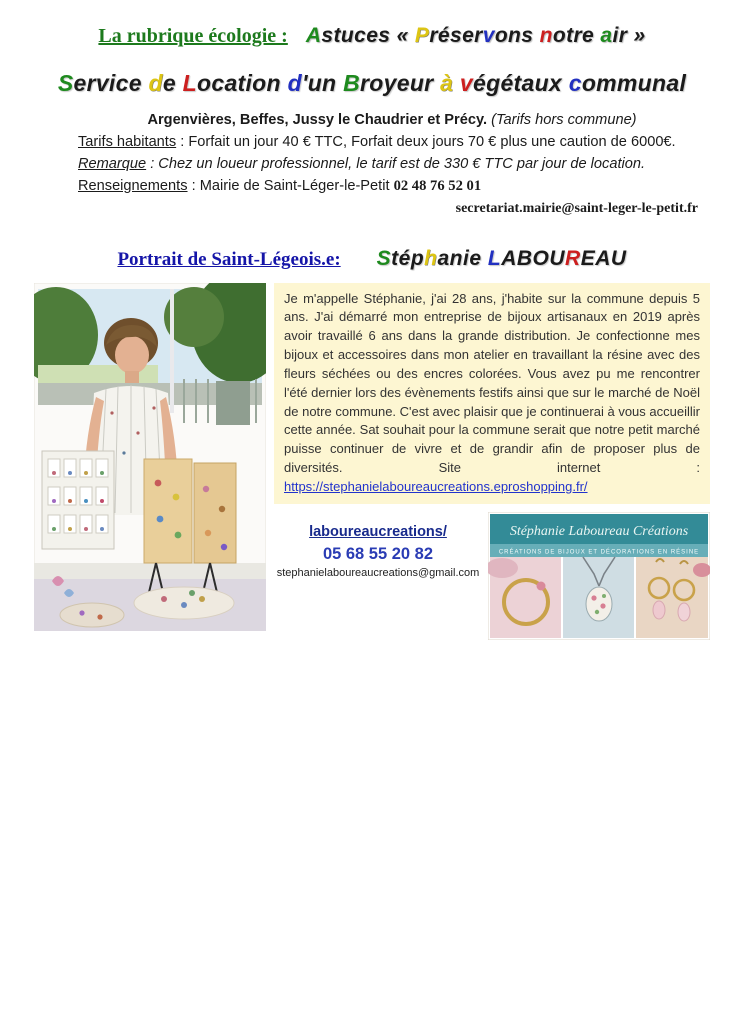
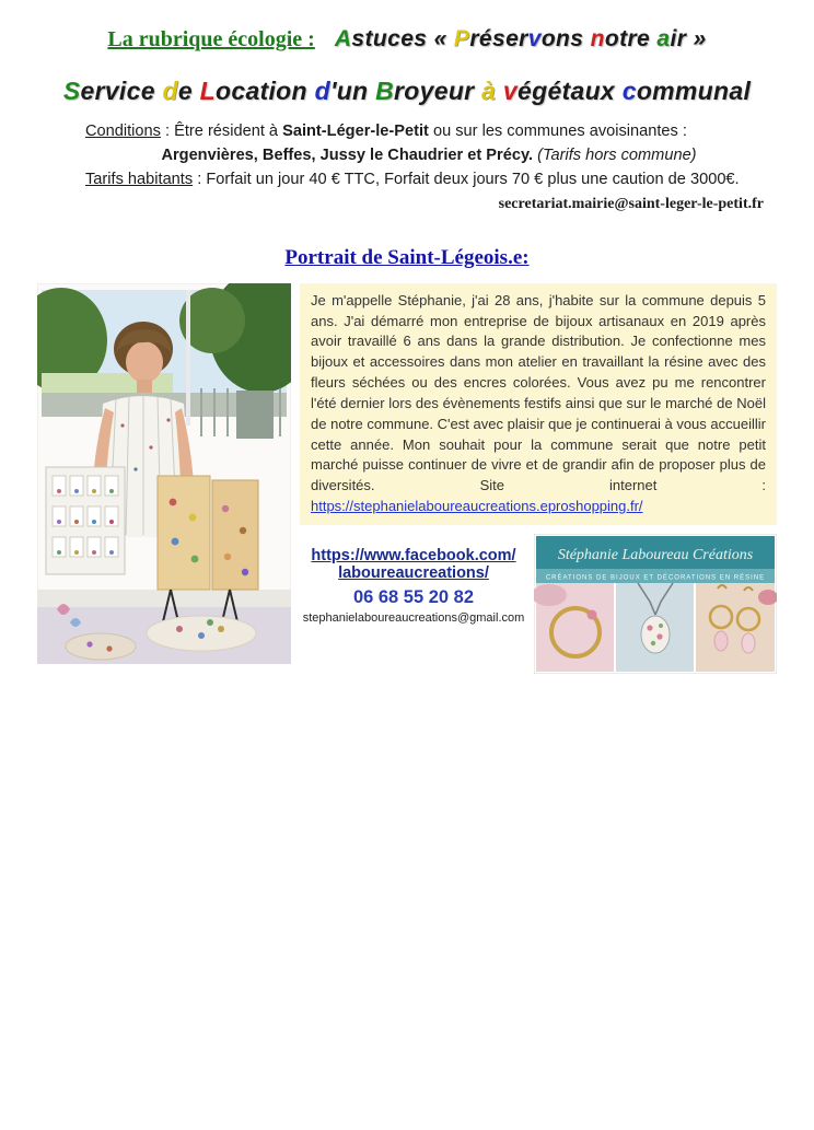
  La rubrique écologie :
  Astuces « Préservons notre air »
  Service de Location d'un Broyeur à végétaux communal
+ Conditions : Être résident à Saint-Léger-le-Petit ou sur les communes avoisinantes :
  Argenvières, Beffes, Jussy le Chaudrier et Précy. (Tarifs hors commune)
- Tarifs habitants : Forfait un jour 40 € TTC, Forfait deux jours 70 € plus une caution de 6000€.
+ Tarifs habitants : Forfait un jour 40 € TTC, Forfait deux jours 70 € plus une caution de 3000€.
- Remarque : Chez un loueur professionnel, le tarif est de 330 € TTC par jour de location.
- Renseignements : Mairie de Saint-Léger-le-Petit 02 48 76 52 01
  secretariat.mairie@saint-leger-le-petit.fr
  Portrait de Saint-Légeois.e:
- Stéphanie LABOUREAU
- Je m'appelle Stéphanie, j'ai 28 ans, j'habite sur la commune depuis 5 ans. J'ai démarré mon entreprise de bijoux artisanaux en 2019 après avoir travaillé 6 ans dans la grande distribution. Je confectionne mes bijoux et accessoires dans mon atelier en travaillant la résine avec des fleurs séchées ou des encres colorées. Vous avez pu me rencontrer l'été dernier lors des évènements festifs ainsi que sur le marché de Noël de notre commune. C'est avec plaisir que je continuerai à vous accueillir cette année. Sat souhait pour la commune serait que notre petit marché puisse continuer de vivre et de grandir afin de proposer plus de diversités. Site internet : https://stephanielaboureaucreations.eproshopping.fr/
+ Je m'appelle Stéphanie, j'ai 28 ans, j'habite sur la commune depuis 5 ans. J'ai démarré mon entreprise de bijoux artisanaux en 2019 après avoir travaillé 6 ans dans la grande distribution. Je confectionne mes bijoux et accessoires dans mon atelier en travaillant la résine avec des fleurs séchées ou des encres colorées. Vous avez pu me rencontrer l'été dernier lors des évènements festifs ainsi que sur le marché de Noël de notre commune. C'est avec plaisir que je continuerai à vous accueillir cette année. Mon souhait pour la commune serait que notre petit marché puisse continuer de vivre et de grandir afin de proposer plus de diversités. Site internet : https://stephanielaboureaucreations.eproshopping.fr/
+ https://www.facebook.com/
  laboureaucreations/
- 05 68 55 20 82
+ 06 68 55 20 82
  stephanielaboureaucreations@gmail.com
  Stéphanie Laboureau Créations
